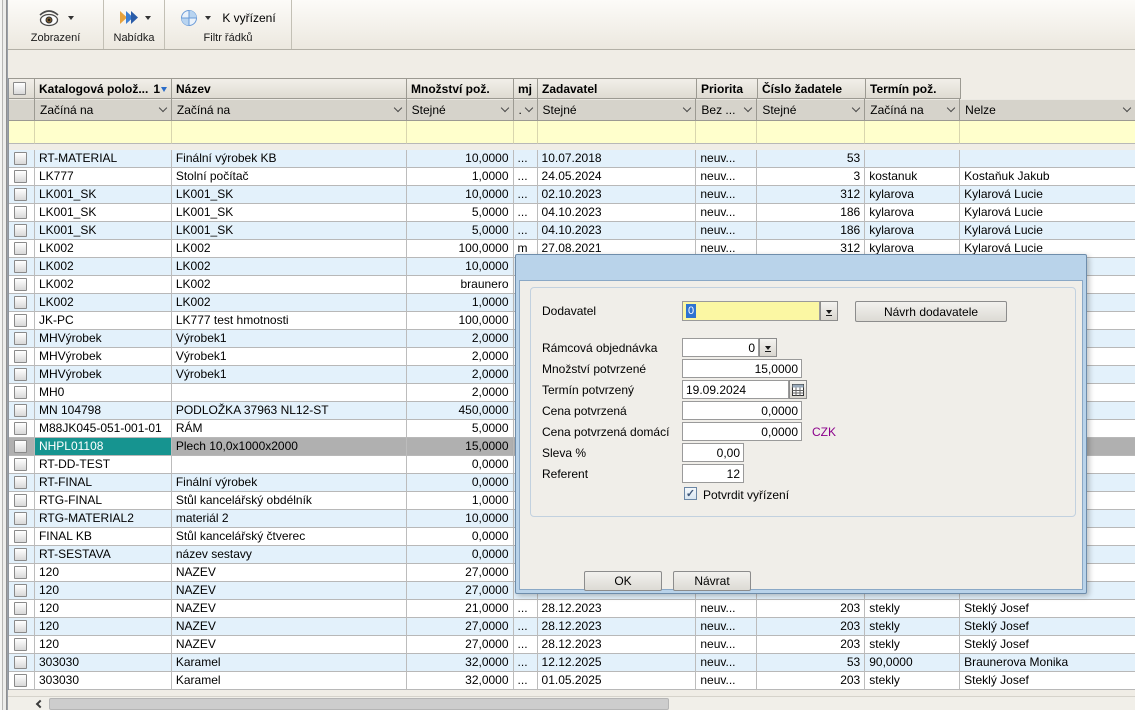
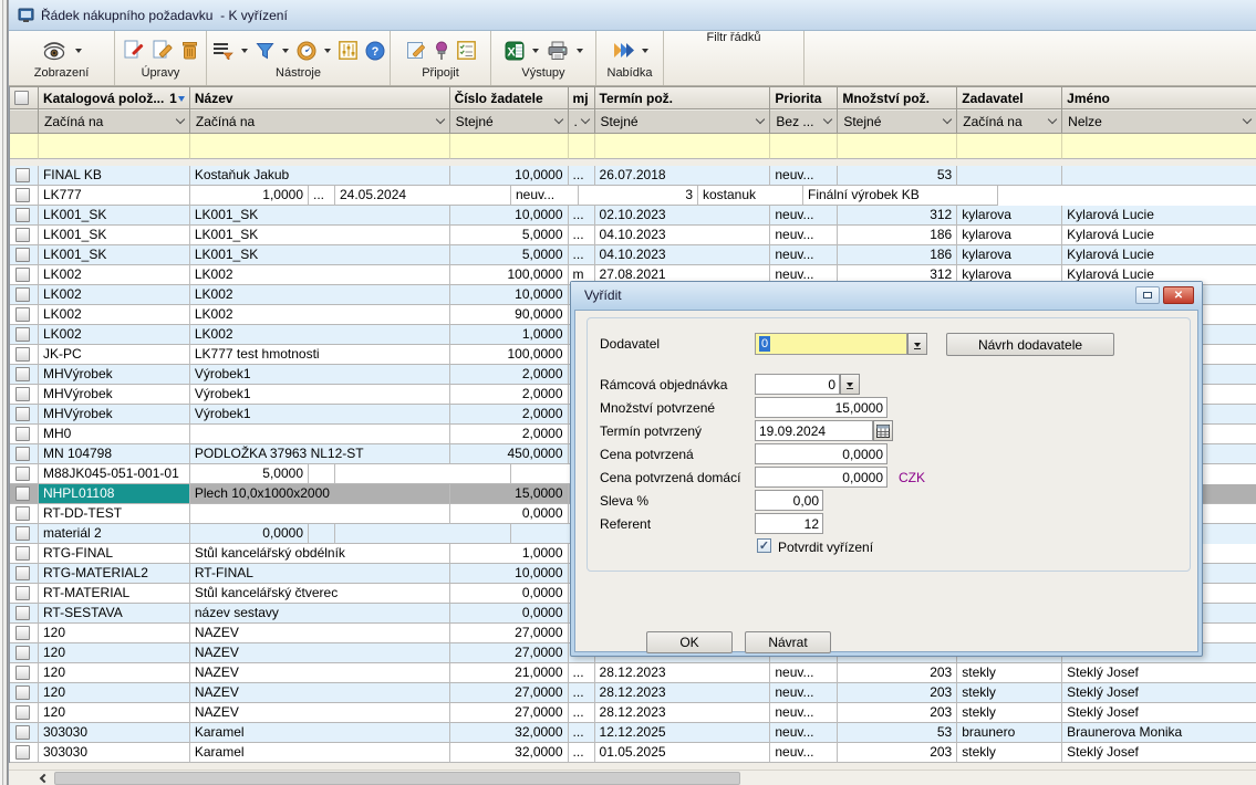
+ Řádek nákupního požadavku - K vyřízení
  Zobrazení
+ Úpravy
+ ?
+ Nástroje
+ Připojit
+ X
+ Výstupy
  Nabídka
- K vyřízení
  Filtr řádků
  Katalogová polož...
  1
  Název
- Množství pož.
+ Číslo žadatele
  mj
- Zadavatel
+ Termín pož.
  Priorita
- Číslo žadatele
+ Množství pož.
- Termín pož.
+ Zadavatel
+ Jméno
  Začíná na
  Začíná na
  Stejné
  .
  Stejné
  Bez ...
  Stejné
  Začíná na
  Nelze
- RT-MATERIAL
+ FINAL KB
- Finální výrobek KB
+ Kostaňuk Jakub
  10,0000
  ...
- 10.07.2018
+ 26.07.2018
  neuv...
  53
  LK777
- Stolní počítač
  1,0000
  ...
  24.05.2024
  neuv...
  3
  kostanuk
- Kostaňuk Jakub
+ Finální výrobek KB
  LK001_SK
  LK001_SK
  10,0000
  ...
  02.10.2023
  neuv...
  312
  kylarova
  Kylarová Lucie
  LK001_SK
  LK001_SK
  5,0000
  ...
  04.10.2023
  neuv...
  186
  kylarova
  Kylarová Lucie
  LK001_SK
  LK001_SK
  5,0000
  ...
  04.10.2023
  neuv...
  186
  kylarova
  Kylarová Lucie
  LK002
  LK002
  100,0000
  m
  27.08.2021
  neuv...
  312
  kylarova
  Kylarová Lucie
  LK002
  LK002
  10,0000
  LK002
  LK002
- braunero
+ 90,0000
  LK002
  LK002
  1,0000
  JK-PC
  LK777 test hmotnosti
  100,0000
  MHVýrobek
  Výrobek1
  2,0000
  MHVýrobek
  Výrobek1
  2,0000
  MHVýrobek
  Výrobek1
  2,0000
  MH0
  2,0000
  MN 104798
  PODLOŽKA 37963 NL12-ST
  450,0000
  M88JK045-051-001-01
- RÁM
  5,0000
  NHPL01108
  Plech 10,0x1000x2000
  15,0000
  RT-DD-TEST
  0,0000
- RT-FINAL
+ materiál 2
- Finální výrobek
  0,0000
  RTG-FINAL
  Stůl kancelářský obdélník
  1,0000
  RTG-MATERIAL2
- materiál 2
+ RT-FINAL
  10,0000
- FINAL KB
+ RT-MATERIAL
  Stůl kancelářský čtverec
  0,0000
  RT-SESTAVA
  název sestavy
  0,0000
  120
  NAZEV
  27,0000
  120
  NAZEV
  27,0000
  120
  NAZEV
  21,0000
  ...
  28.12.2023
  neuv...
  203
  stekly
  Steklý Josef
  120
  NAZEV
  27,0000
  ...
  28.12.2023
  neuv...
  203
  stekly
  Steklý Josef
  120
  NAZEV
  27,0000
  ...
  28.12.2023
  neuv...
  203
  stekly
  Steklý Josef
  303030
  Karamel
  32,0000
  ...
  12.12.2025
  neuv...
  53
- 90,0000
+ braunero
  Braunerova Monika
  303030
  Karamel
  32,0000
  ...
  01.05.2025
  neuv...
  203
  stekly
  Steklý Josef
+ Vyřídit
+ ✕
  Dodavatel
  0
  Návrh dodavatele
  Rámcová objednávka
  0
  Množství potvrzené
  15,0000
  Termín potvrzený
  19.09.2024
  Cena potvrzená
  0,0000
  Cena potvrzená domácí
  0,0000
  CZK
  Sleva %
  0,00
  Referent
  12
  Potvrdit vyřízení
  OK
  Návrat
